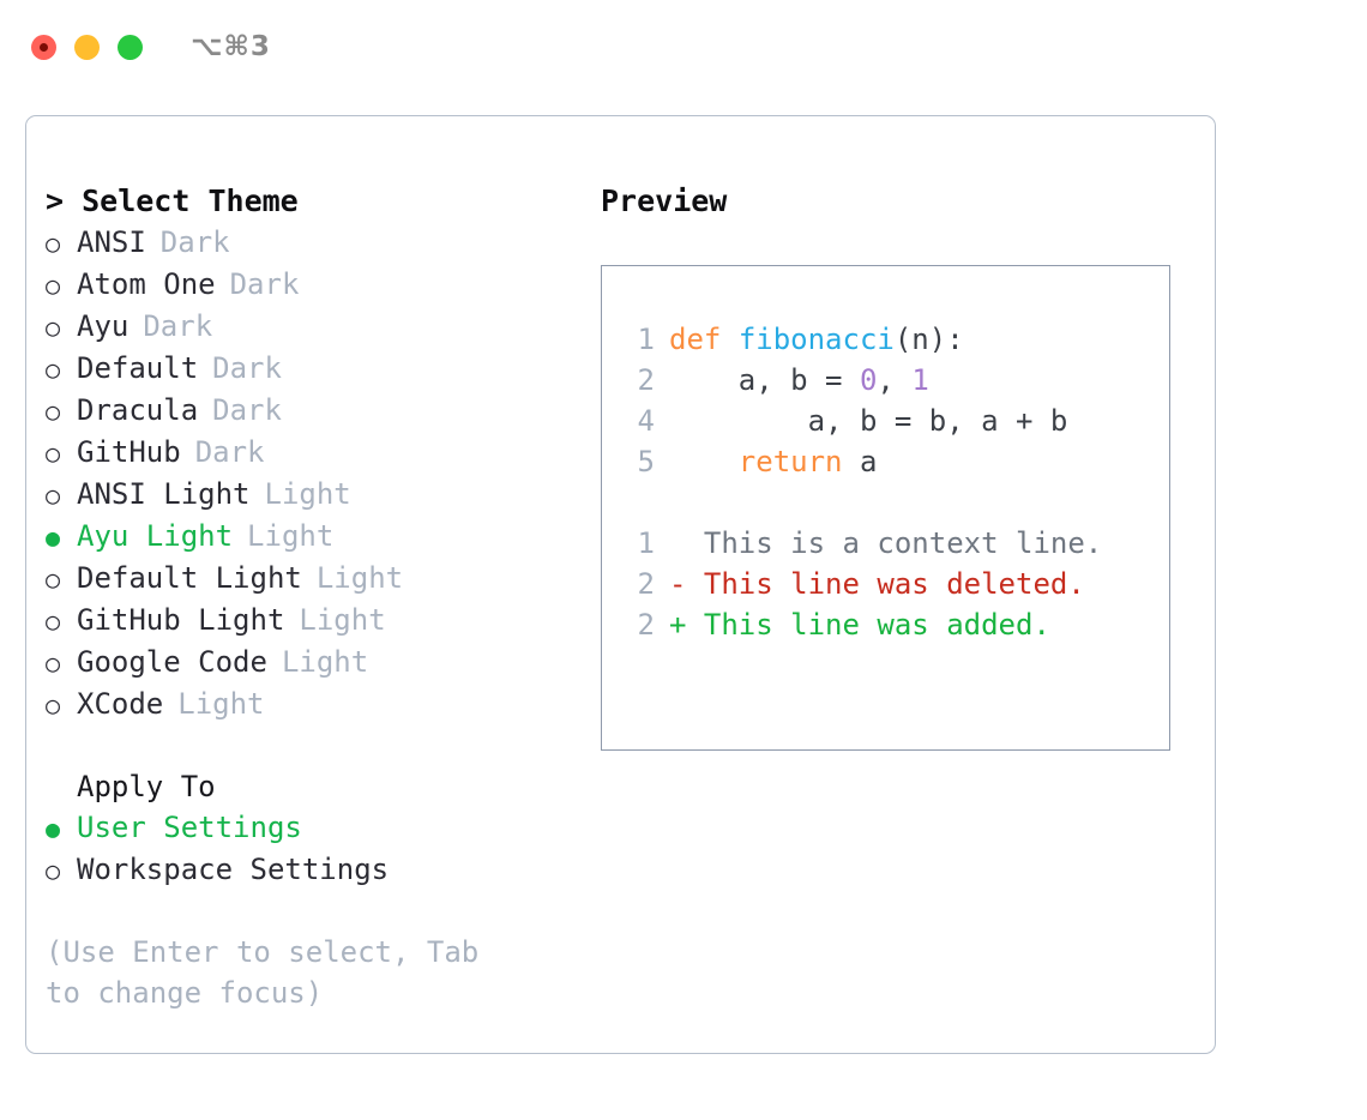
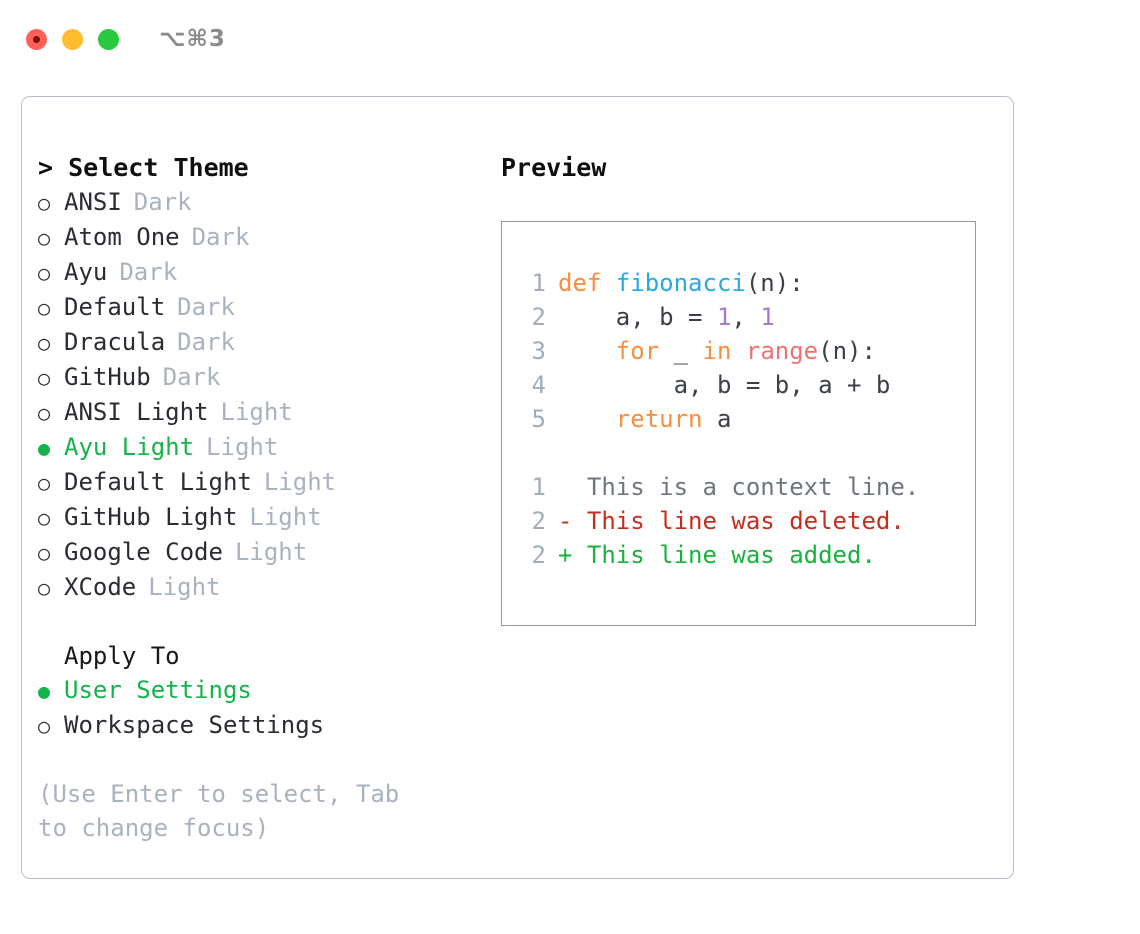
  ⌥⌘3
  > Select Theme
  ○
  ANSI
  Dark
  ○
  Atom One
  Dark
  ○
  Ayu
  Dark
  ○
  Default
  Dark
  ○
  Dracula
  Dark
  ○
  GitHub
  Dark
  ○
  ANSI Light
  Light
  ●
  Ayu Light
  Light
  ○
  Default Light
  Light
  ○
  GitHub Light
  Light
  ○
  Google Code
  Light
  ○
  XCode
  Light
  Apply To
  ●
  User Settings
  ○
  Workspace Settings
  (Use Enter to select, Tab to change focus)
  Preview
  1
  def fibonacci(n):
  2
- a, b = 0, 1
+ a, b = 1, 1
+ 3
+ for _ in range(n):
  4
  a, b = b, a + b
  5
  return a
  1
  This is a context line.
  2
  -
  This line was deleted.
  2
  +
  This line was added.
